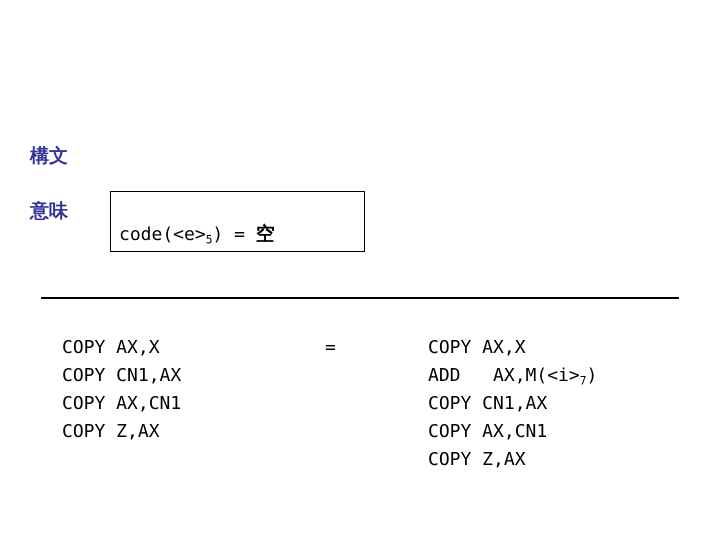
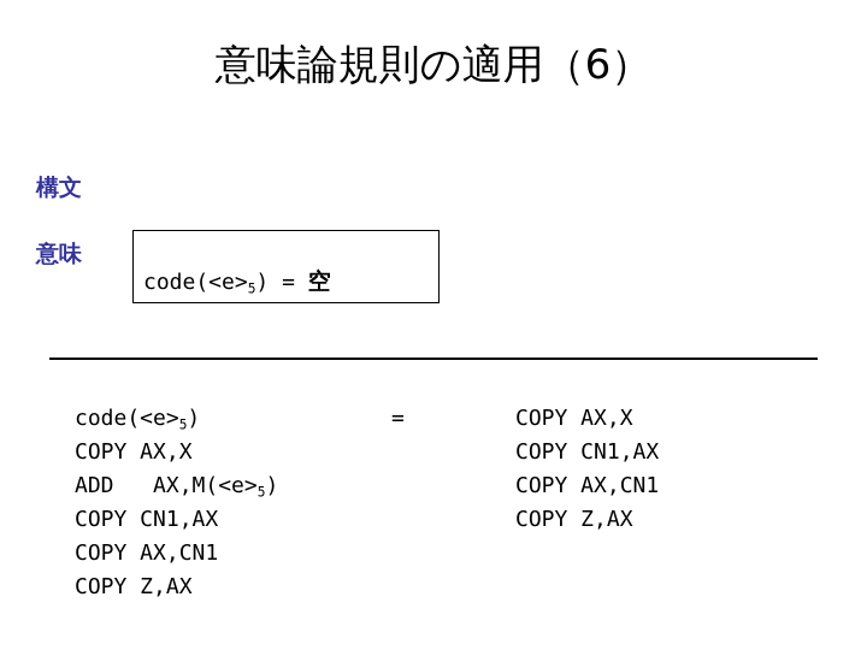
+ 意味論規則の適用（6）
  構文
  意味
  code(<e>5) = 空
+ code(<e>5)
  COPY AX,X
+ ADD AX,M(<e>5)
  COPY CN1,AX
  COPY AX,CN1
  COPY Z,AX
  =
  COPY AX,X
- ADD AX,M(<i>7)
  COPY CN1,AX
  COPY AX,CN1
  COPY Z,AX
